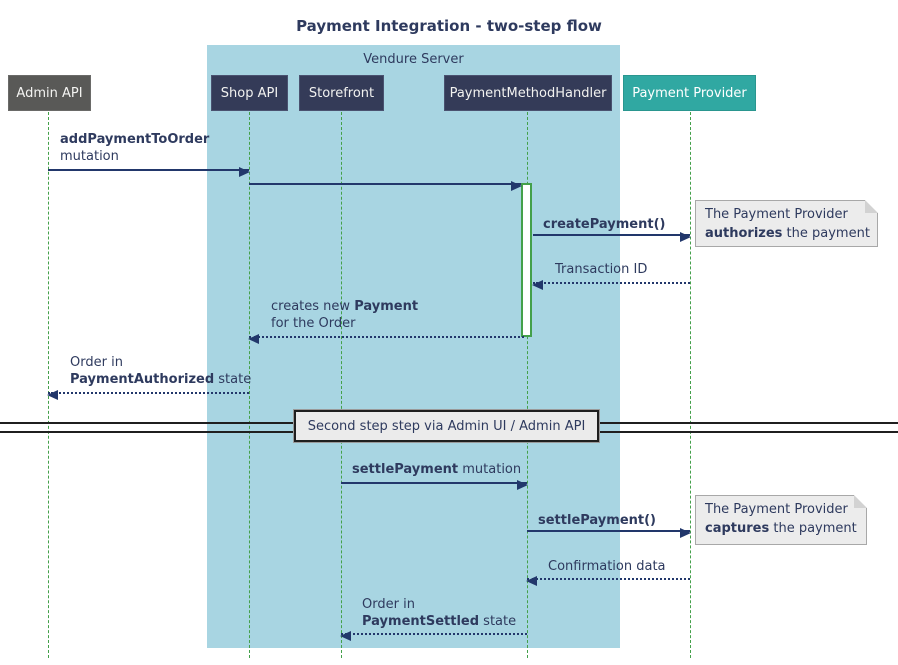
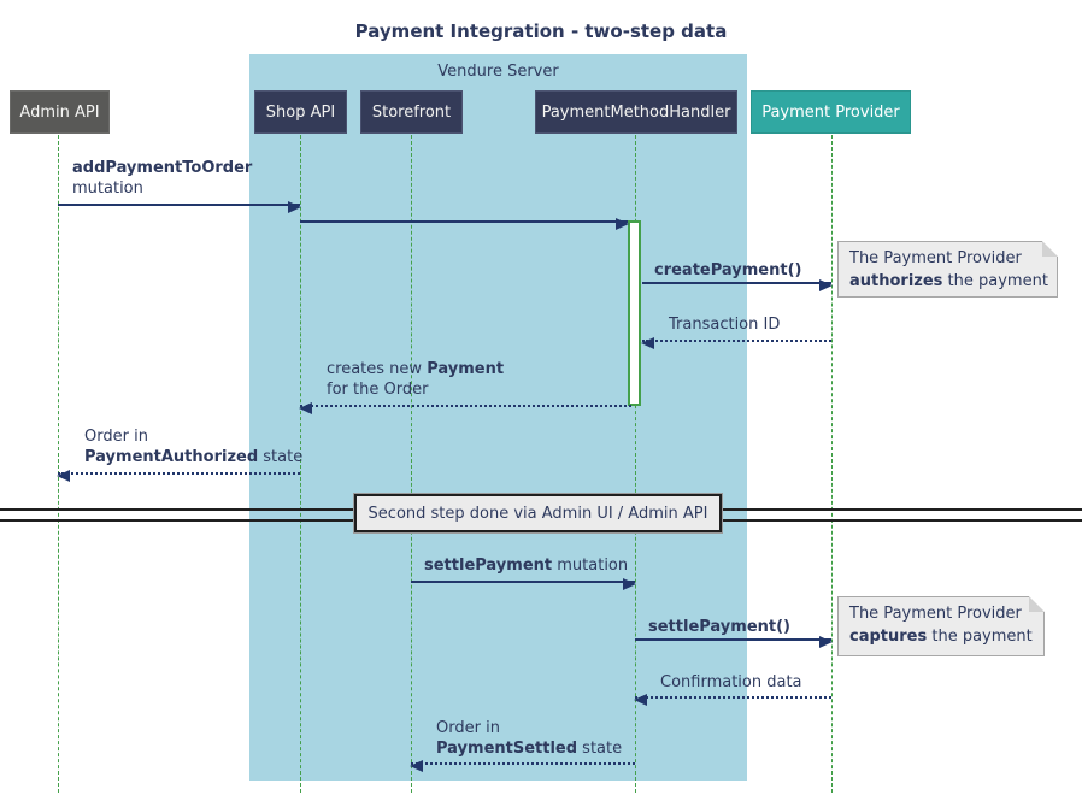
- Payment Integration - two-step flow
+ Payment Integration - two-step data
  Vendure Server
  Admin API
  Shop API
  Storefront
  PaymentMethodHandler
  Payment Provider
  addPaymentToOrder
  mutation
  createPayment()
  The Payment Provider
  authorizes the payment
  Transaction ID
  creates new Payment
  for the Order
  Order in
  PaymentAuthorized state
- Second step step via Admin UI / Admin API
+ Second step done via Admin UI / Admin API
  settlePayment mutation
  settlePayment()
  The Payment Provider
  captures the payment
  Confirmation data
  Order in
  PaymentSettled state
